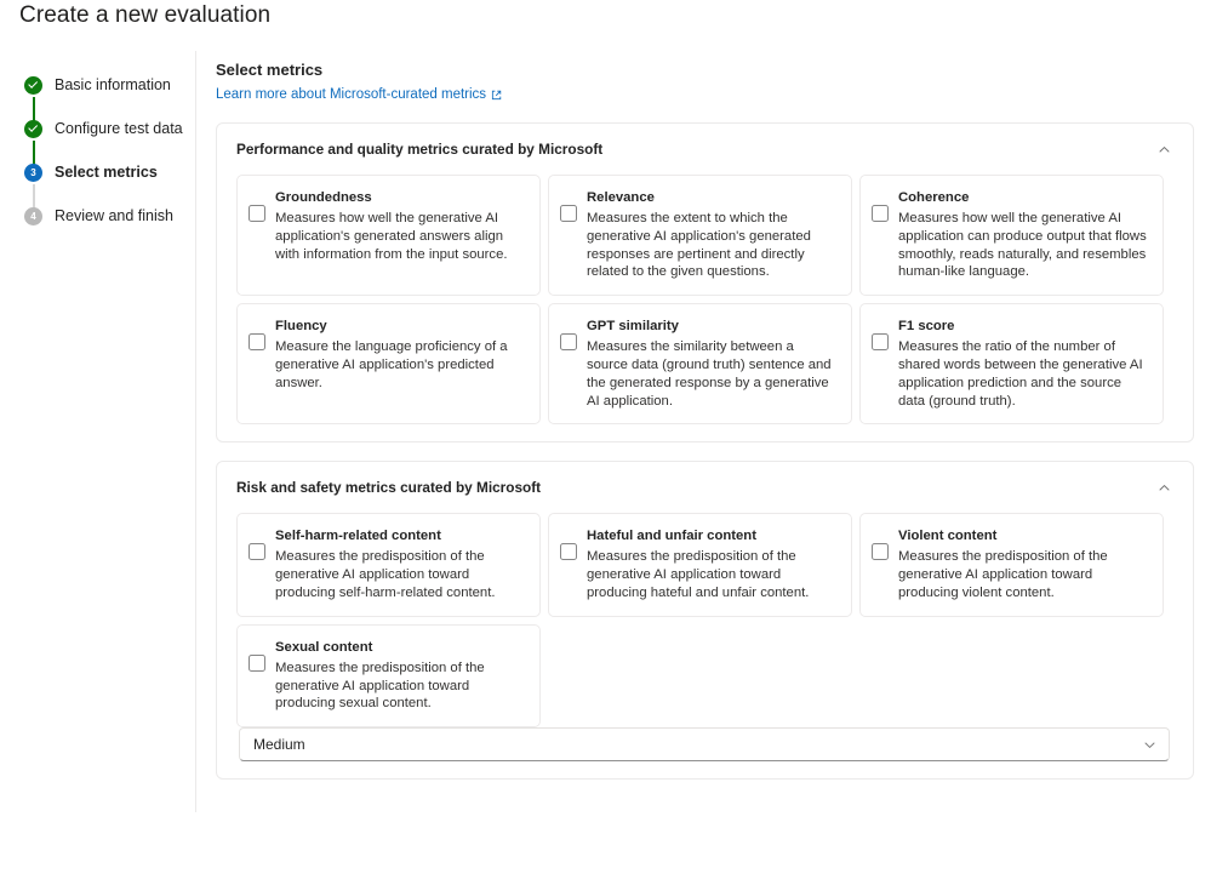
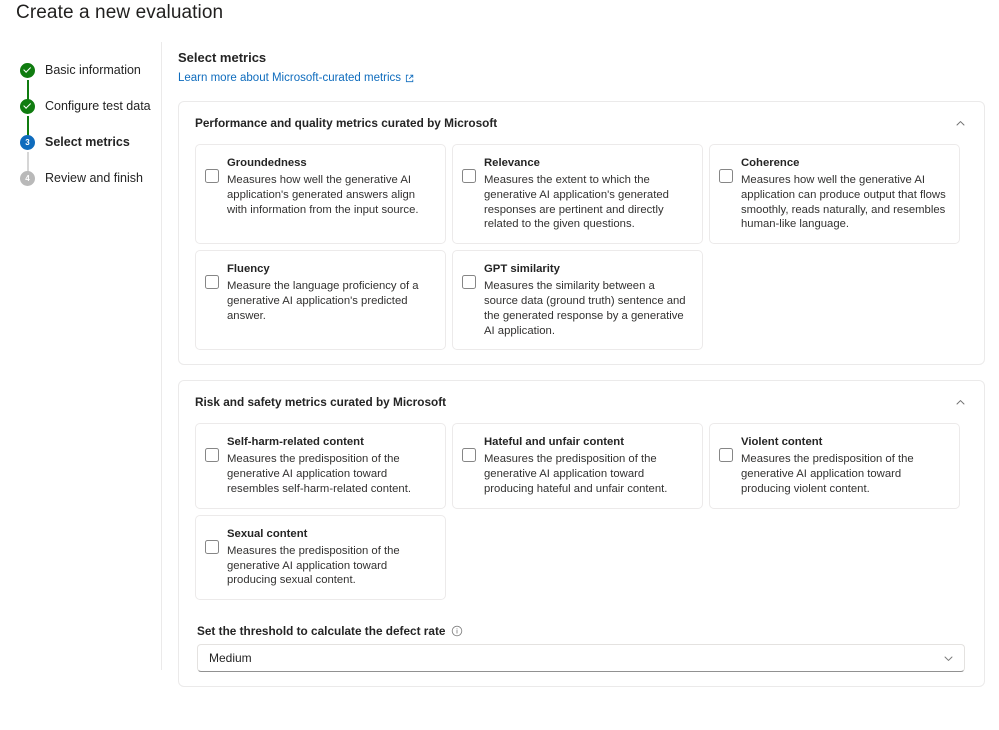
  Create a new evaluation
  Basic information
  Configure test data
  3
  Select metrics
  4
  Review and finish
  Select metrics
  Learn more about Microsoft-curated metrics
  Performance and quality metrics curated by Microsoft
  Groundedness
  Measures how well the generative AI application's generated answers align with information from the input source.
  Relevance
  Measures the extent to which the generative AI application's generated responses are pertinent and directly related to the given questions.
  Coherence
  Measures how well the generative AI application can produce output that flows smoothly, reads naturally, and resembles human-like language.
  Fluency
  Measure the language proficiency of a generative AI application's predicted answer.
  GPT similarity
  Measures the similarity between a source data (ground truth) sentence and the generated response by a generative AI application.
- F1 score
- Measures the ratio of the number of shared words between the generative AI application prediction and the source data (ground truth).
  Risk and safety metrics curated by Microsoft
  Self-harm-related content
- Measures the predisposition of the generative AI application toward producing self-harm-related content.
+ Measures the predisposition of the generative AI application toward resembles self-harm-related content.
  Hateful and unfair content
  Measures the predisposition of the generative AI application toward producing hateful and unfair content.
  Violent content
  Measures the predisposition of the generative AI application toward producing violent content.
  Sexual content
  Measures the predisposition of the generative AI application toward producing sexual content.
+ Set the threshold to calculate the defect rate
  Medium
